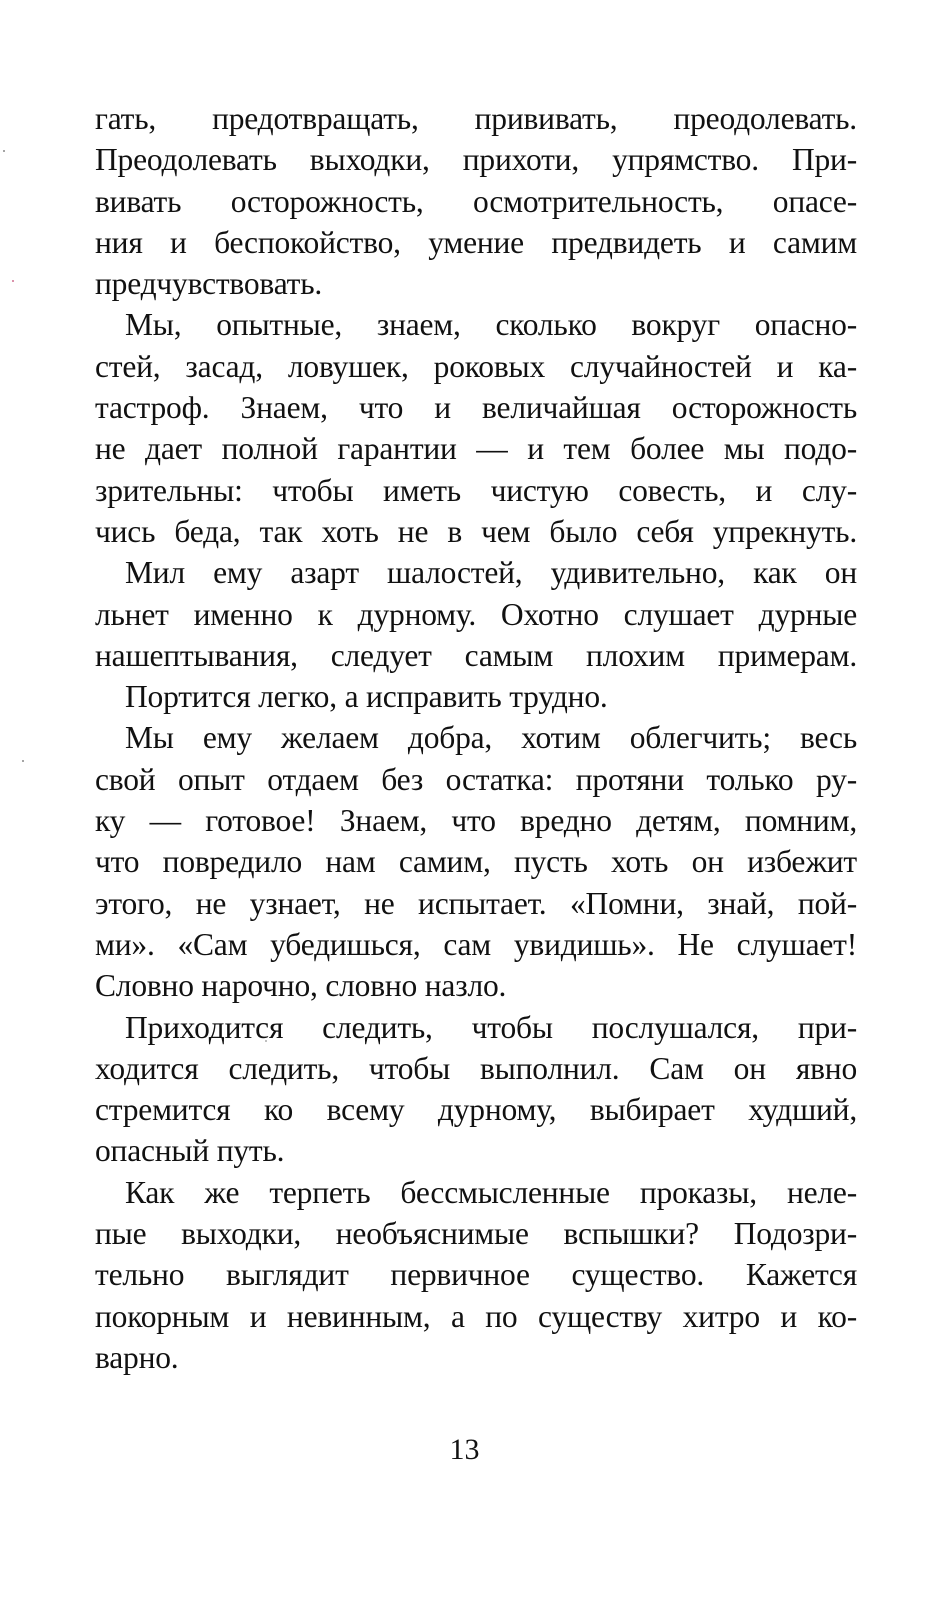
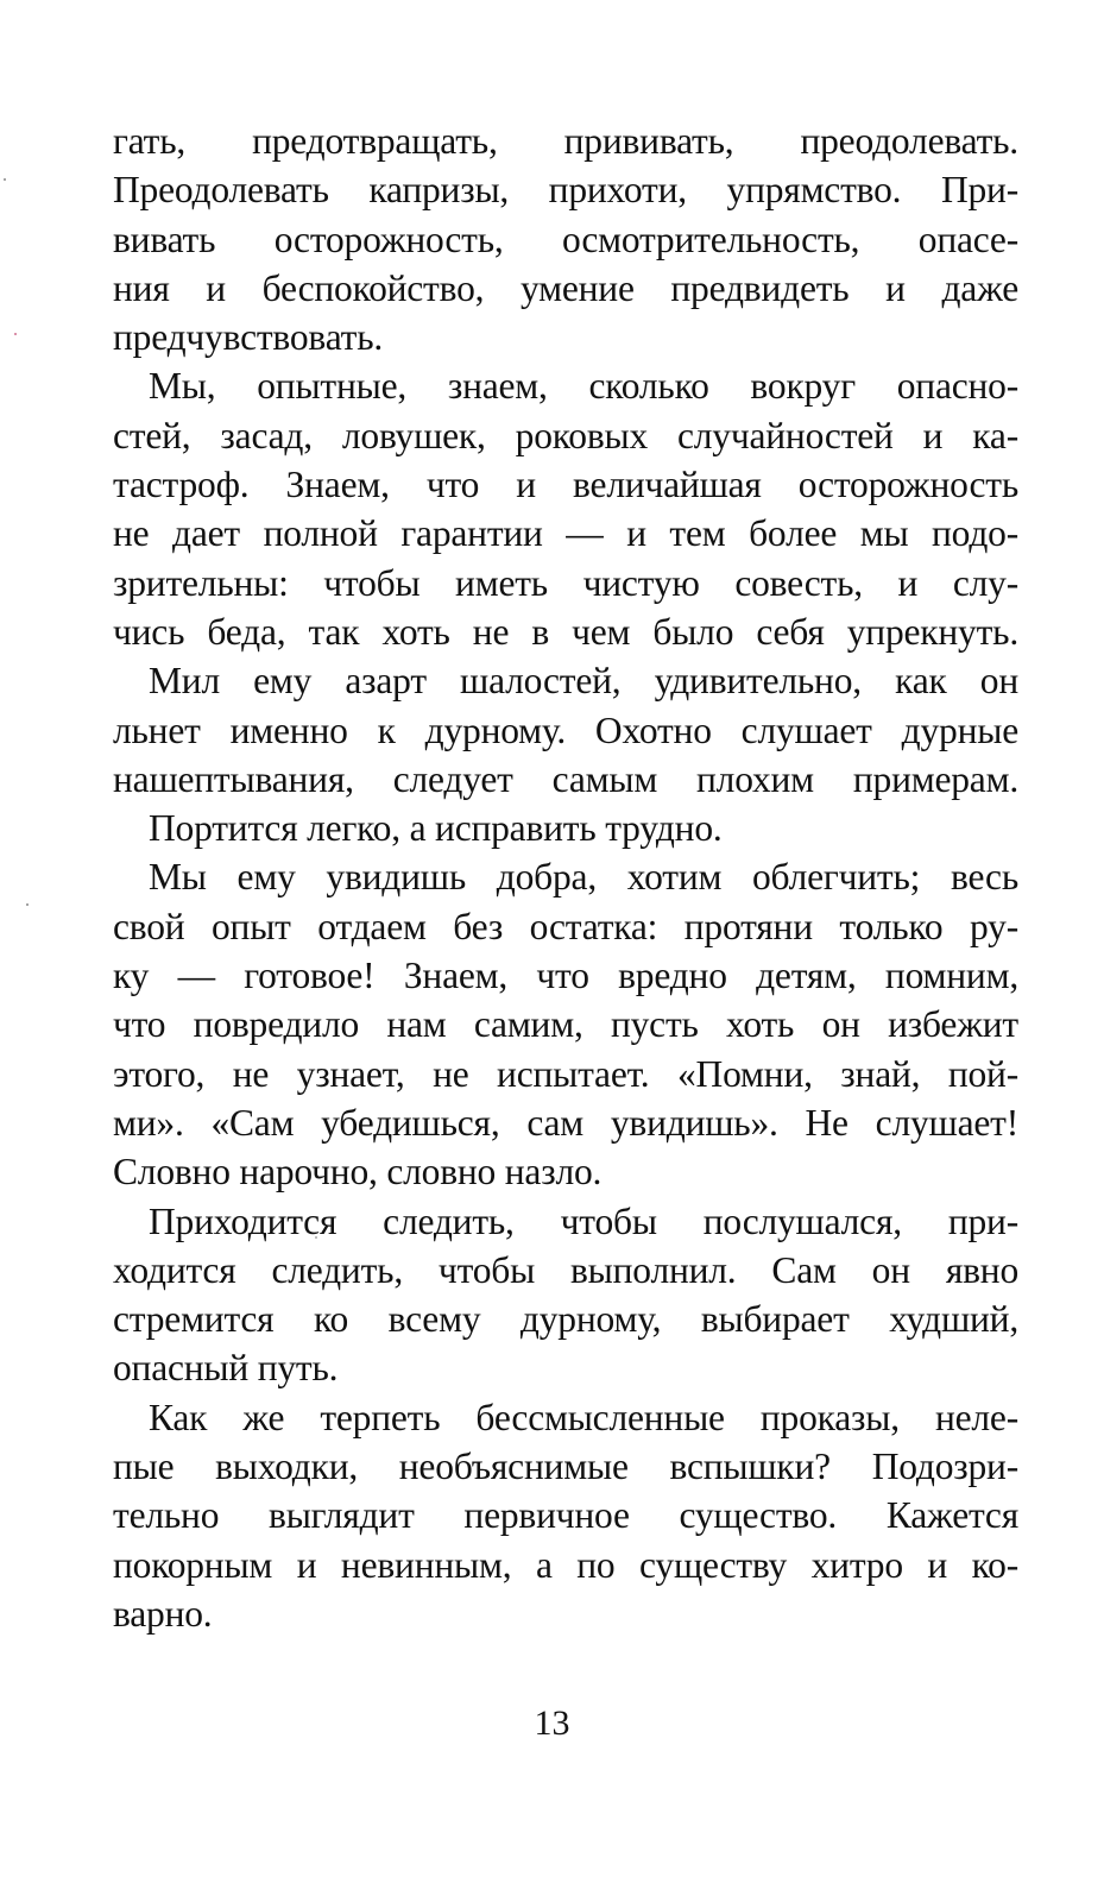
  гать, предотвращать, прививать, преодолевать.
- Преодолевать выходки, прихоти, упрямство. При-
+ Преодолевать капризы, прихоти, упрямство. При-
  вивать осторожность, осмотрительность, опасе-
- ния и беспокойство, умение предвидеть и самим
+ ния и беспокойство, умение предвидеть и даже
  предчувствовать.
  Мы, опытные, знаем, сколько вокруг опасно-
  стей, засад, ловушек, роковых случайностей и ка-
  тастроф. Знаем, что и величайшая осторожность
  не дает полной гарантии — и тем более мы подо-
  зрительны: чтобы иметь чистую совесть, и слу-
  чись беда, так хоть не в чем было себя упрекнуть.
  Мил ему азарт шалостей, удивительно, как он
  льнет именно к дурному. Охотно слушает дурные
  нашептывания, следует самым плохим примерам.
  Портится легко, а исправить трудно.
- Мы ему желаем добра, хотим облегчить; весь
+ Мы ему увидишь добра, хотим облегчить; весь
  свой опыт отдаем без остатка: протяни только ру-
  ку — готовое! Знаем, что вредно детям, помним,
  что повредило нам самим, пусть хоть он избежит
  этого, не узнает, не испытает. «Помни, знай, пой-
  ми». «Сам убедишься, сам увидишь». Не слушает!
  Словно нарочно, словно назло.
  Приходится следить, чтобы послушался, при-
  ходится следить, чтобы выполнил. Сам он явно
  стремится ко всему дурному, выбирает худший,
  опасный путь.
  Как же терпеть бессмысленные проказы, неле-
  пые выходки, необъяснимые вспышки? Подозри-
  тельно выглядит первичное существо. Кажется
  покорным и невинным, а по существу хитро и ко-
  варно.
  13
